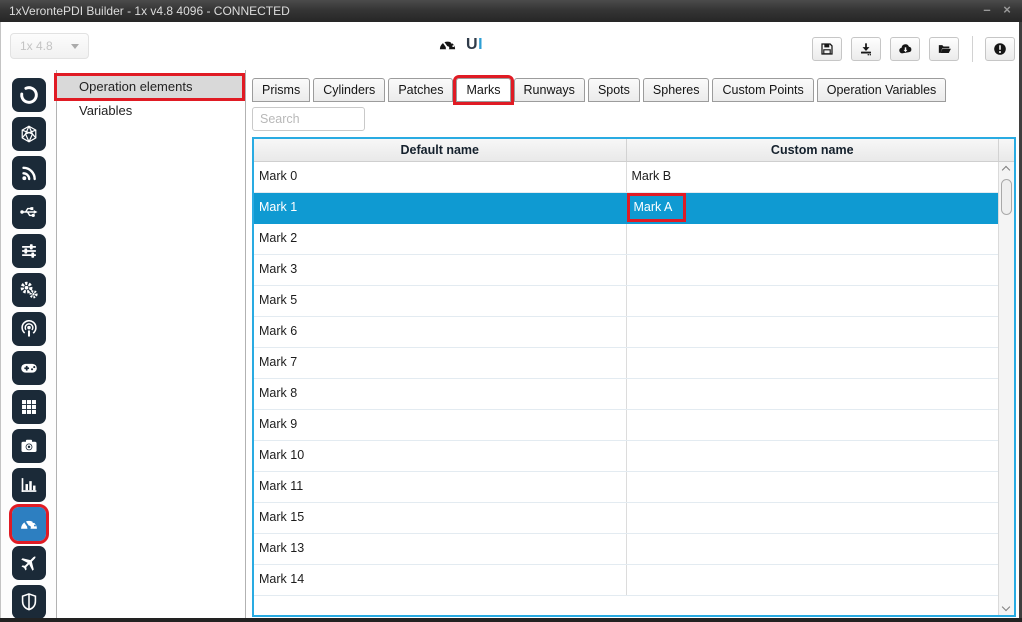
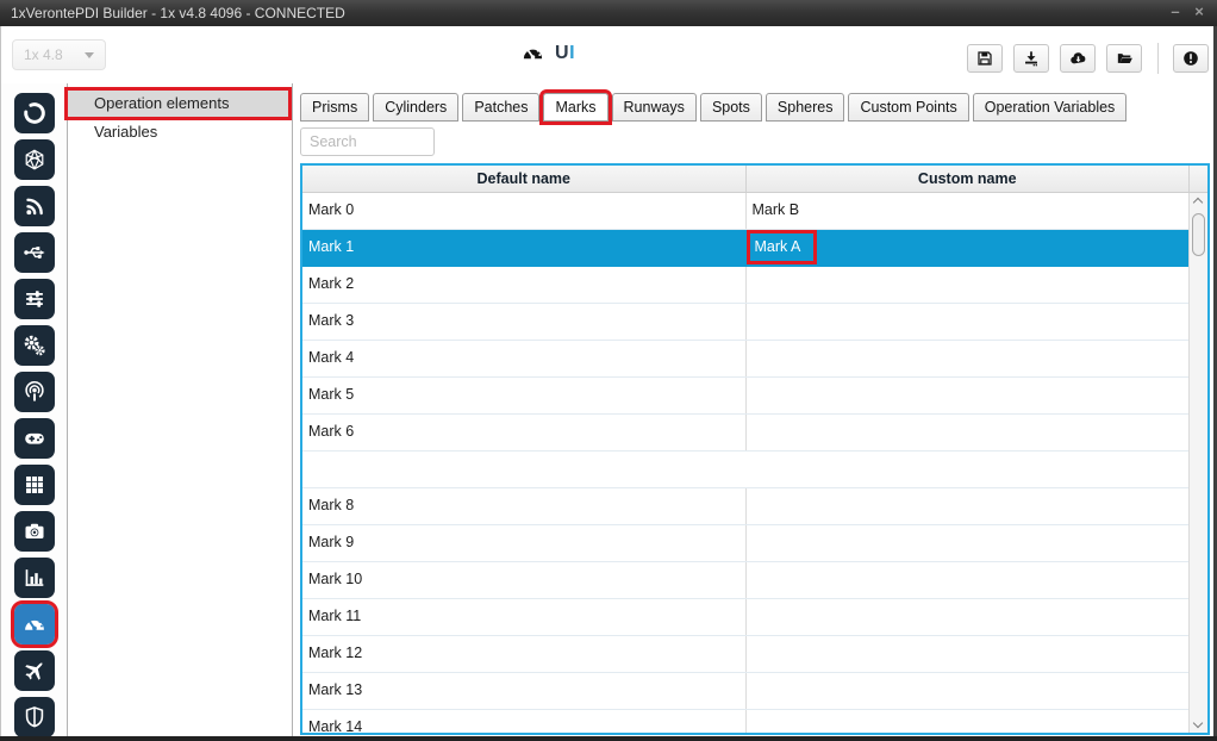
  1xVerontePDI Builder - 1x v4.8 4096 - CONNECTED
  –
  ×
  1x 4.8
  UI
  Operation elements
  Variables
  Prisms
  Cylinders
  Patches
  Marks
  Runways
  Spots
  Spheres
  Custom Points
  Operation Variables
  Search
  Default name
  Custom name
  Mark 0
  Mark B
  Mark 1
  Mark A
  Mark 2
  Mark 3
+ Mark 4
  Mark 5
  Mark 6
- Mark 7
  Mark 8
  Mark 9
  Mark 10
  Mark 11
- Mark 15
+ Mark 12
  Mark 13
  Mark 14
